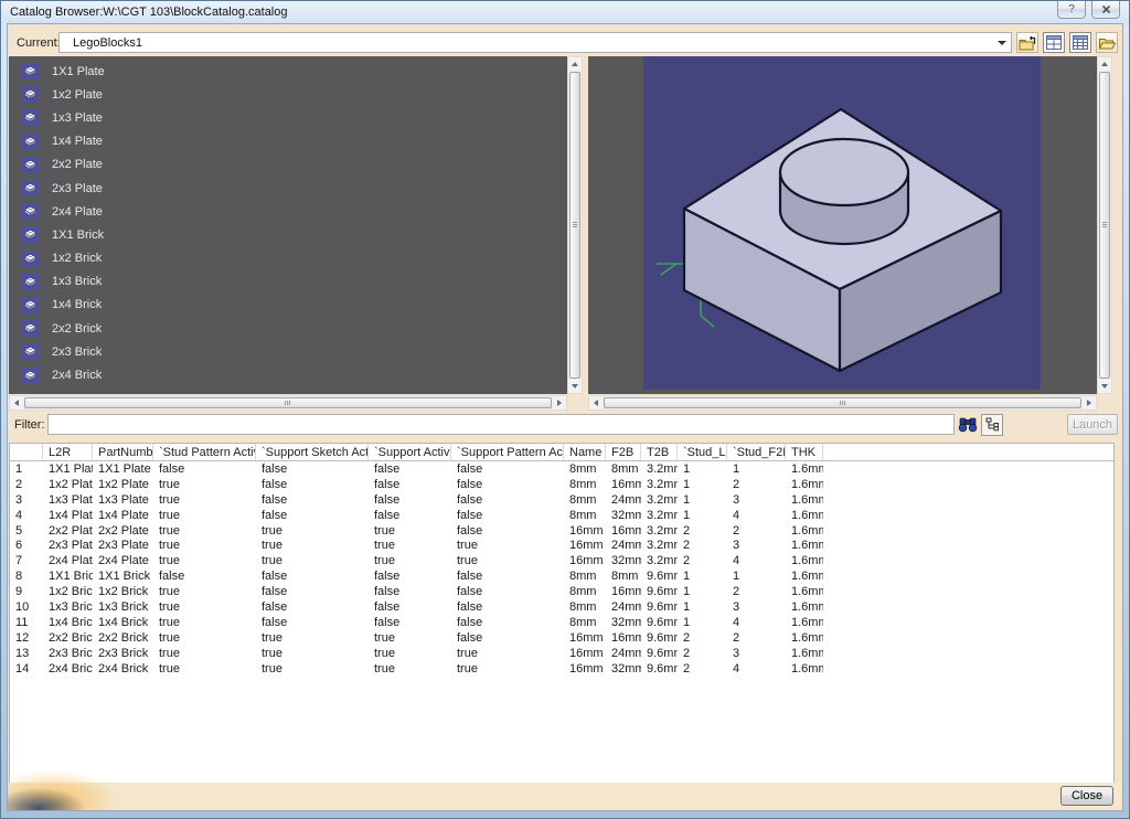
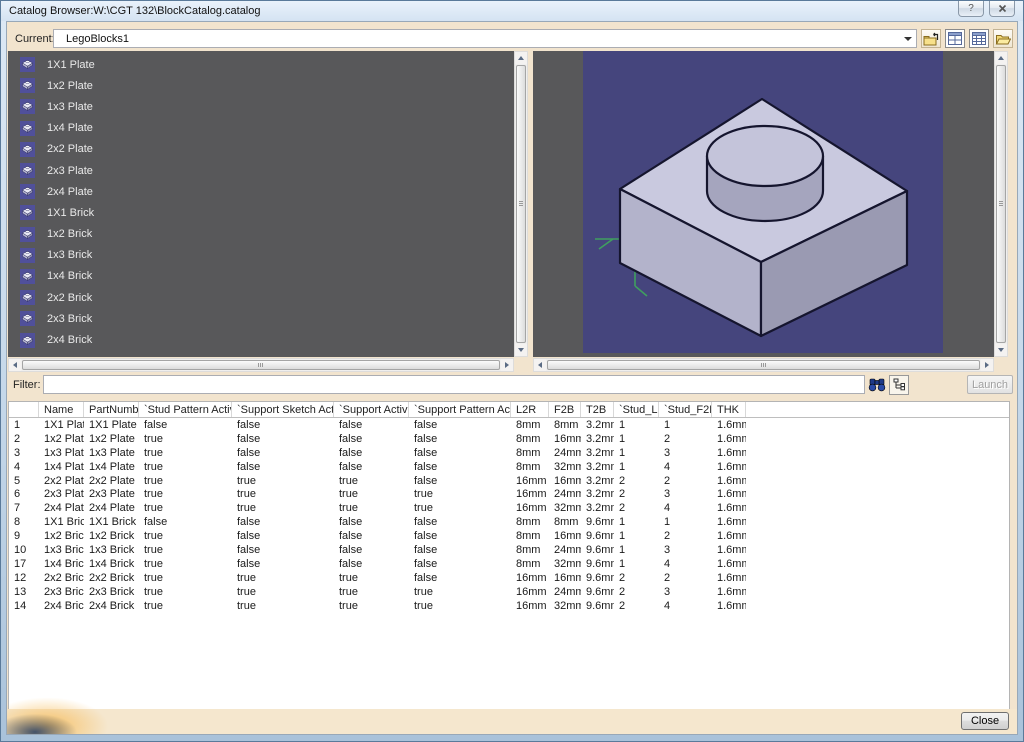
- Catalog Browser:W:\CGT 103\BlockCatalog.catalog
+ Catalog Browser:W:\CGT 132\BlockCatalog.catalog
  ?
  Current
  LegoBlocks1
  1X1 Plate
  1x2 Plate
  1x3 Plate
  1x4 Plate
  2x2 Plate
  2x3 Plate
  2x4 Plate
  1X1 Brick
  1x2 Brick
  1x3 Brick
  1x4 Brick
  2x2 Brick
  2x3 Brick
  2x4 Brick
  Filter:
  Launch
- L2R
+ Name
  PartNumb
  `Stud Pattern Acti
  `Support Sketch Act
  `Support Activi
  `Support Pattern Ac
- Name
+ L2R
  F2B
  T2B
  `Stud_L
  `Stud_F2
  THK
  1
  1X1 Pla
  1X1 Plate
  false
  false
  false
  false
  8mm
  8mm
  3.2m
  1
  1
  1.6m
  2
  1x2 Plat
  1x2 Plate
  true
  false
  false
  false
  8mm
  16mm
  3.2m
  1
  2
  1.6m
  3
  1x3 Plat
  1x3 Plate
  true
  false
  false
  false
  8mm
  24mm
  3.2m
  1
  3
  1.6m
  4
  1x4 Plat
  1x4 Plate
  true
  false
  false
  false
  8mm
  32mm
  3.2m
  1
  4
  1.6m
  5
  2x2 Plat
  2x2 Plate
  true
  true
  true
  false
  16mm
  16mm
  3.2m
  2
  2
  1.6m
  6
  2x3 Plat
  2x3 Plate
  true
  true
  true
  true
  16mm
  24mm
  3.2m
  2
  3
  1.6m
  7
  2x4 Plat
  2x4 Plate
  true
  true
  true
  true
  16mm
  32mm
  3.2m
  2
  4
  1.6m
  8
  1X1 Bric
  1X1 Brick
  false
  false
  false
  false
  8mm
  8mm
  9.6m
  1
  1
  1.6m
  9
  1x2 Bric
  1x2 Brick
  true
  false
  false
  false
  8mm
  16mm
  9.6m
  1
  2
  1.6m
  10
  1x3 Bric
  1x3 Brick
  true
  false
  false
  false
  8mm
  24mm
  9.6m
  1
  3
  1.6m
- 11
+ 17
  1x4 Bric
  1x4 Brick
  true
  false
  false
  false
  8mm
  32mm
  9.6m
  1
  4
  1.6m
  12
  2x2 Bric
  2x2 Brick
  true
  true
  true
  false
  16mm
  16mm
  9.6m
  2
  2
  1.6m
  13
  2x3 Bric
  2x3 Brick
  true
  true
  true
  true
  16mm
  24mm
  9.6m
  2
  3
  1.6m
  14
  2x4 Bric
  2x4 Brick
  true
  true
  true
  true
  16mm
  32mm
  9.6m
  2
  4
  1.6m
  Close
